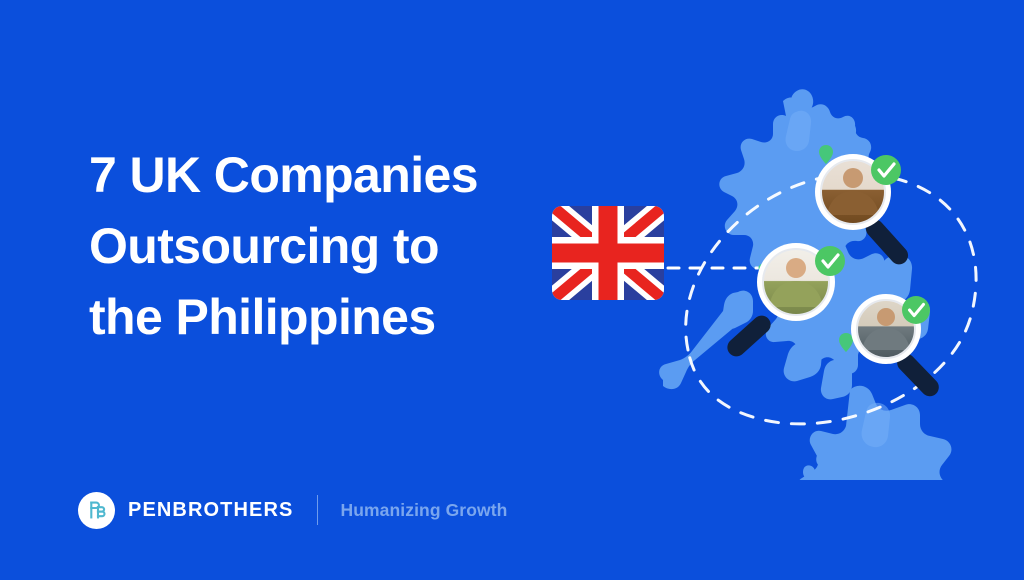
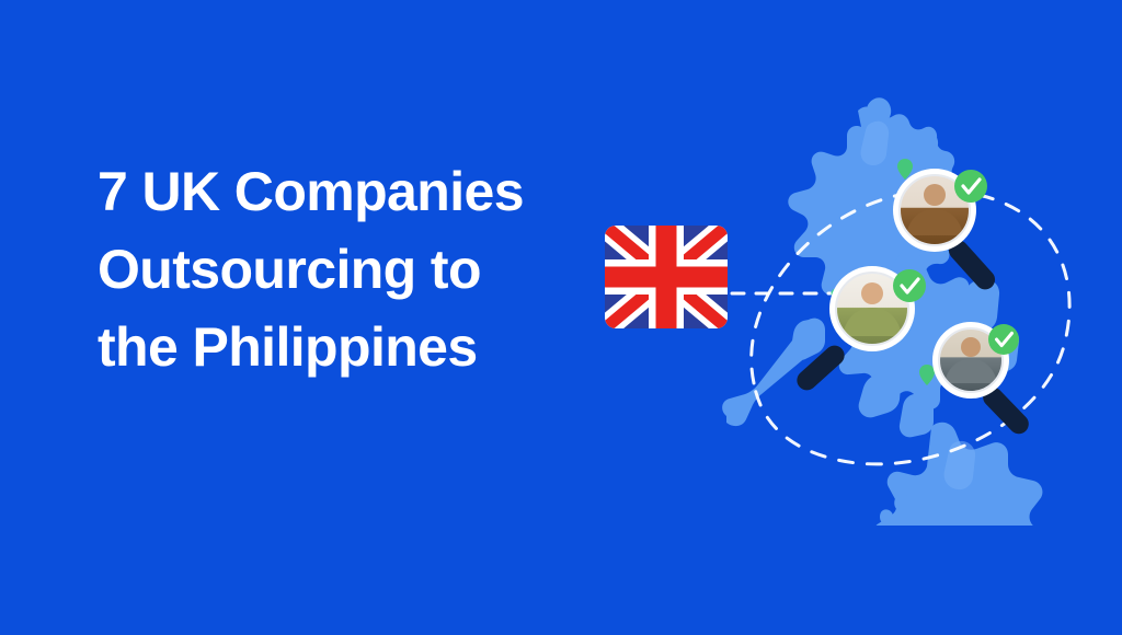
  7 UK Companies
  Outsourcing to
  the Philippines
- PENBROTHERS
- Humanizing Growth
